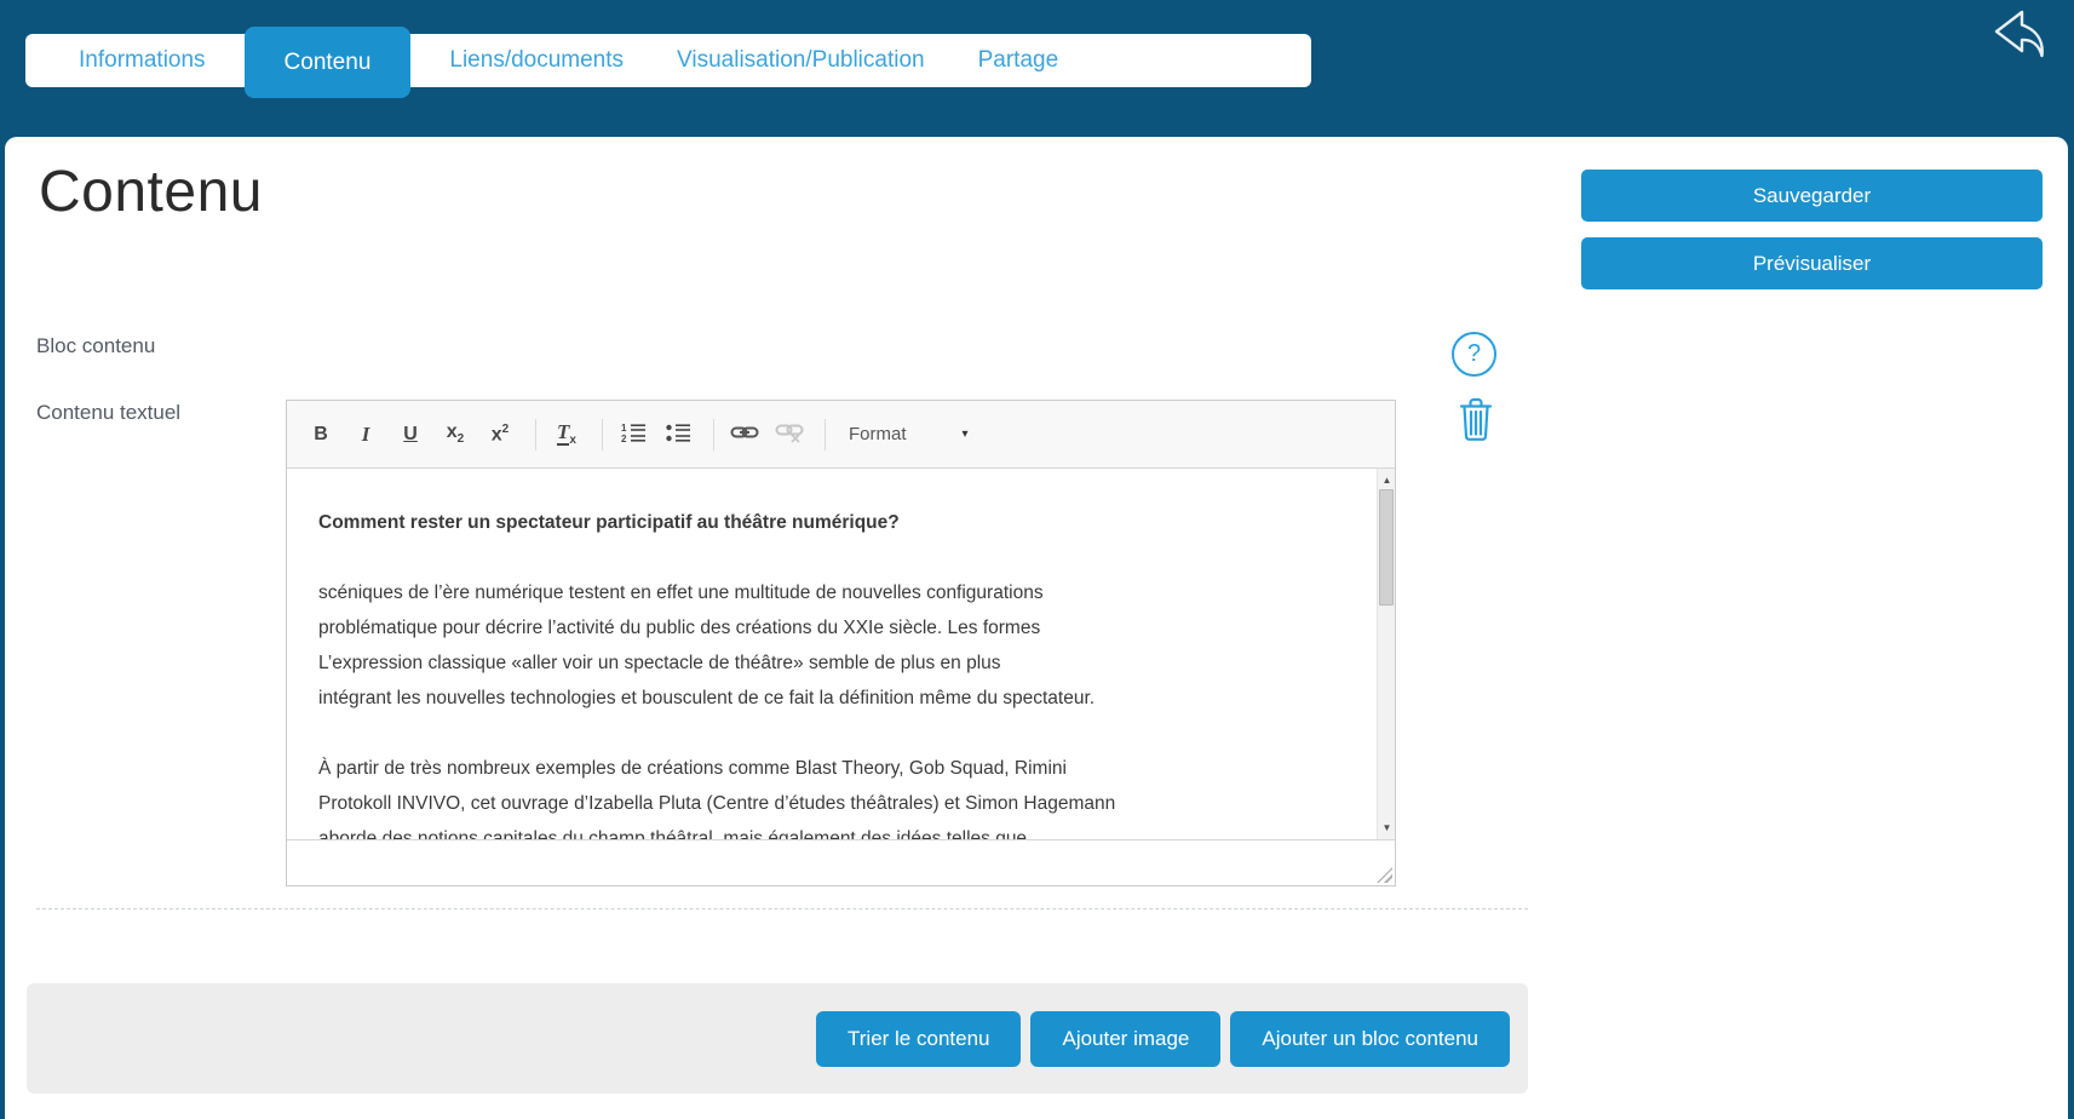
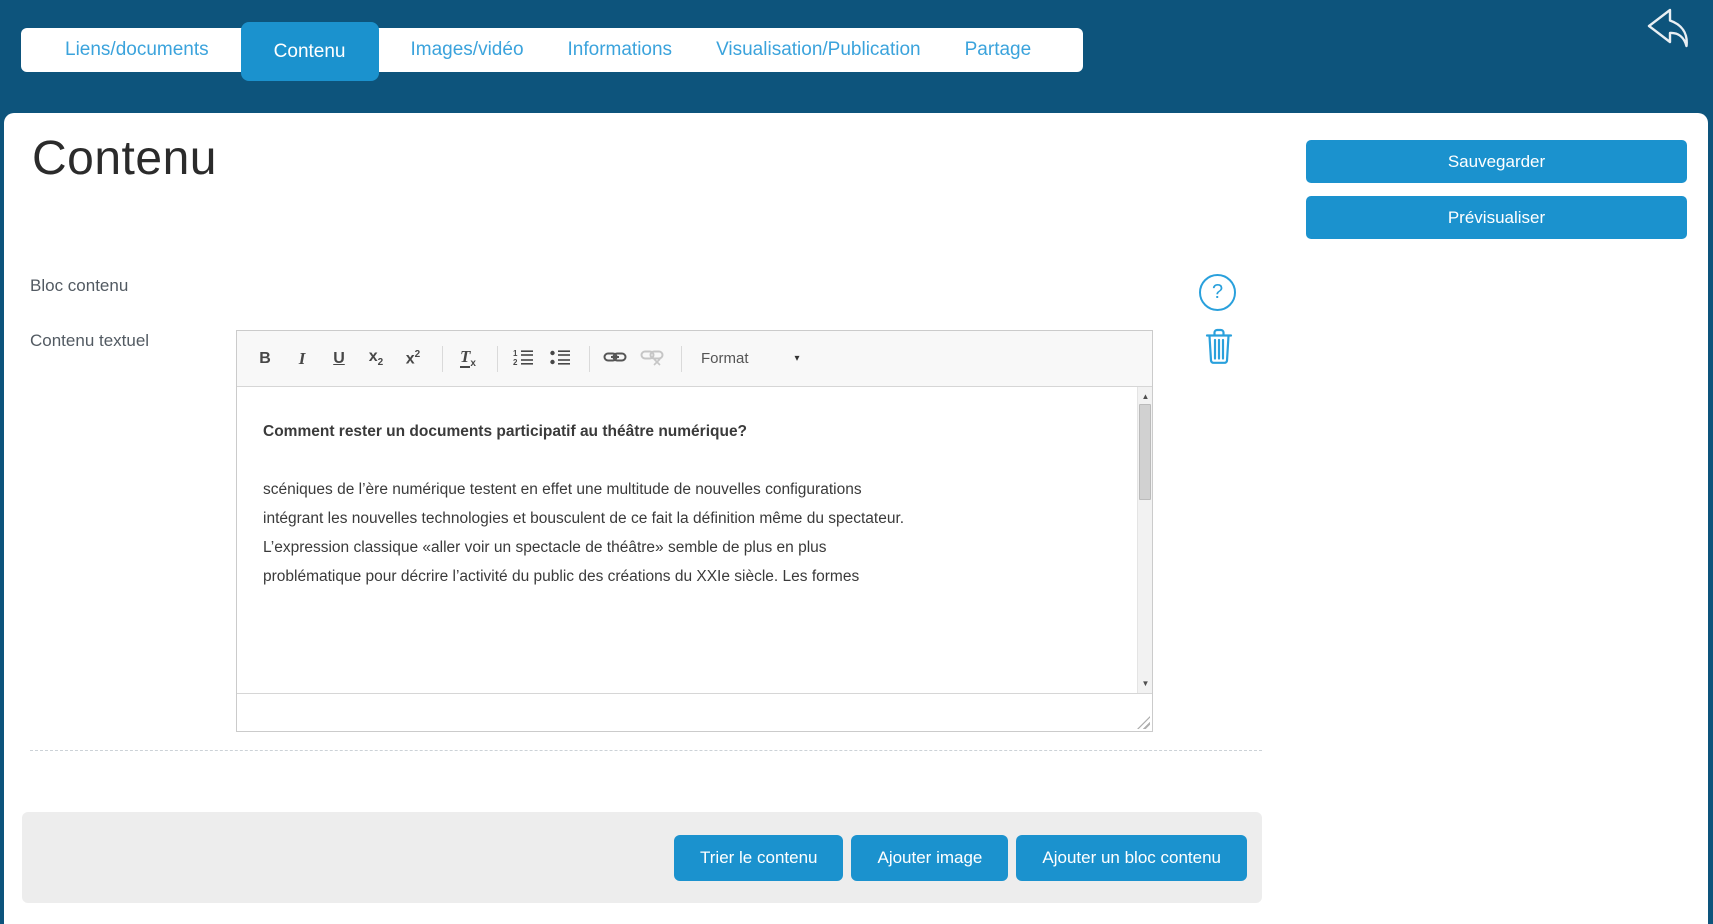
- Informations
+ Liens/documents
  Contenu
+ Images/vidéo
- Liens/documents
+ Informations
  Visualisation/Publication
  Partage
  Contenu
  Sauvegarder
  Prévisualiser
  Bloc contenu
  Contenu textuel
  ?
  B
  I
  U
  x2
  x2
  Tx
  1
  2
  Format
  ▾
- Comment rester un spectateur participatif au théâtre numérique?
+ Comment rester un documents participatif au théâtre numérique?
  scéniques de l’ère numérique testent en effet une multitude de nouvelles configurations
- problématique pour décrire l’activité du public des créations du XXIe siècle. Les formes
+ intégrant les nouvelles technologies et bousculent de ce fait la définition même du spectateur.
  L’expression classique «aller voir un spectacle de théâtre» semble de plus en plus
- intégrant les nouvelles technologies et bousculent de ce fait la définition même du spectateur.
+ problématique pour décrire l’activité du public des créations du XXIe siècle. Les formes
- À partir de très nombreux exemples de créations comme Blast Theory, Gob Squad, Rimini
- Protokoll INVIVO, cet ouvrage d’Izabella Pluta (Centre d’études théâtrales) et Simon Hagemann
  ▲
  ▼
  Trier le contenu
  Ajouter image
  Ajouter un bloc contenu
